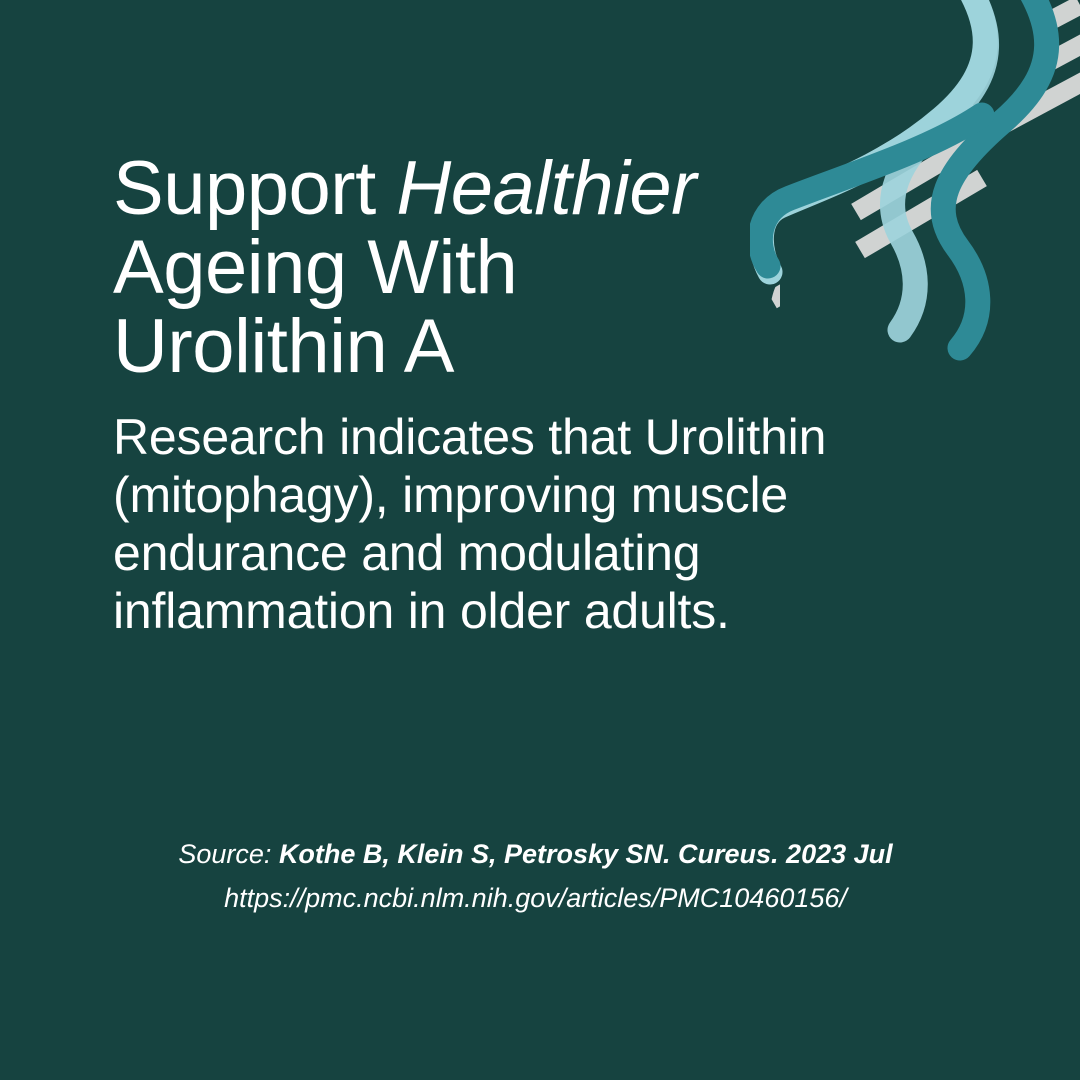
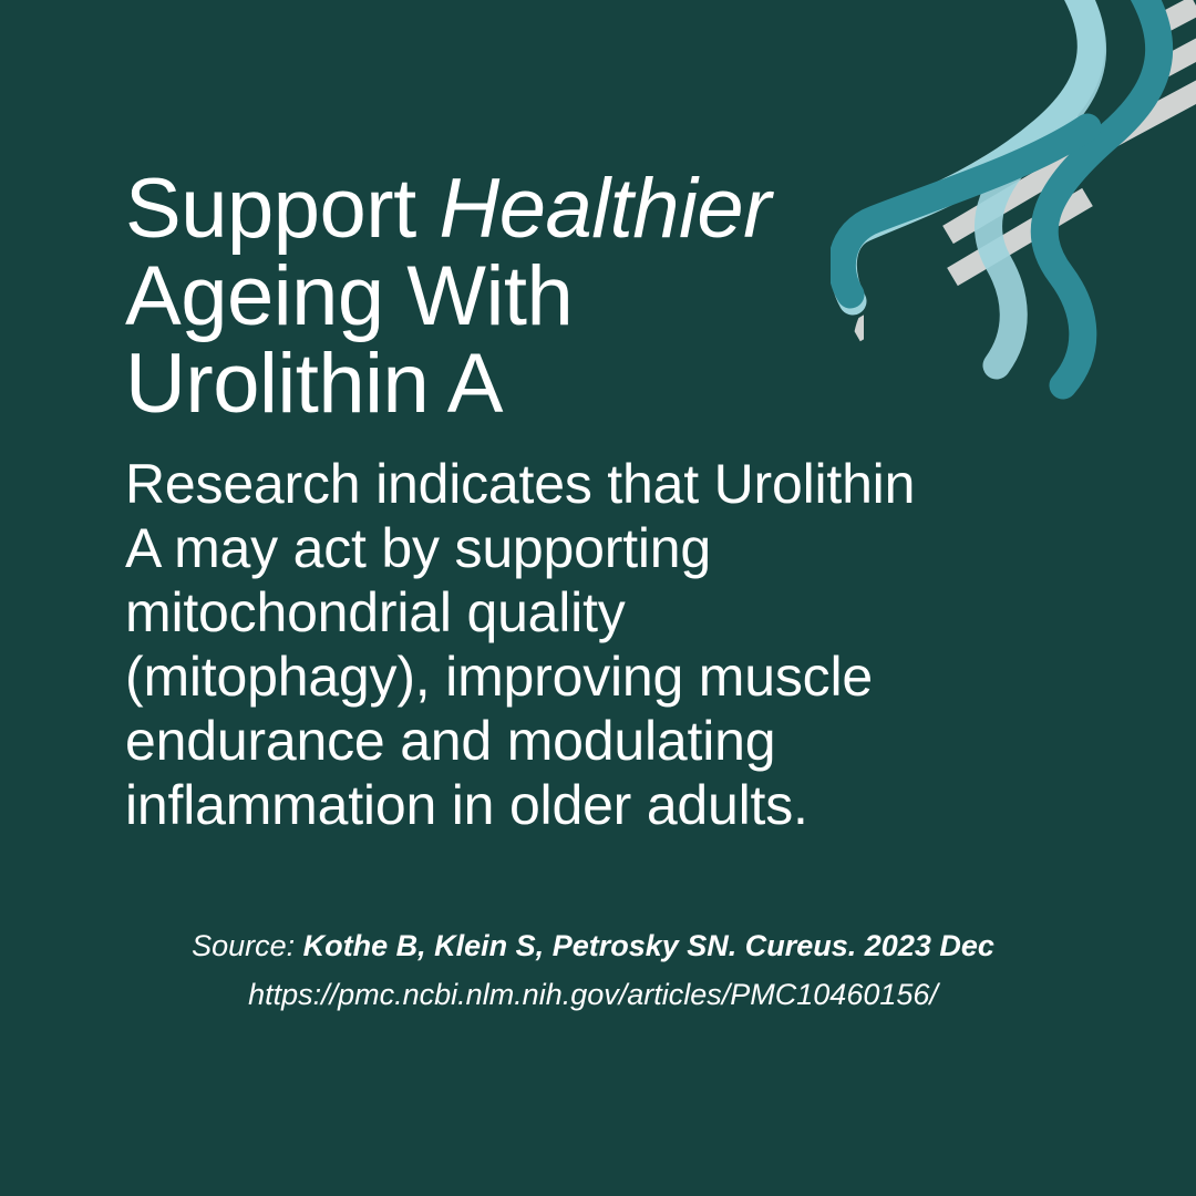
  Support Healthier
  Ageing With
  Urolithin A
  Research indicates that Urolithin
+ A may act by supporting
+ mitochondrial quality
  (mitophagy), improving muscle
  endurance and modulating
  inflammation in older adults.
- Source: Kothe B, Klein S, Petrosky SN. Cureus. 2023 Jul
+ Source: Kothe B, Klein S, Petrosky SN. Cureus. 2023 Dec
  https://pmc.ncbi.nlm.nih.gov/articles/PMC10460156/
